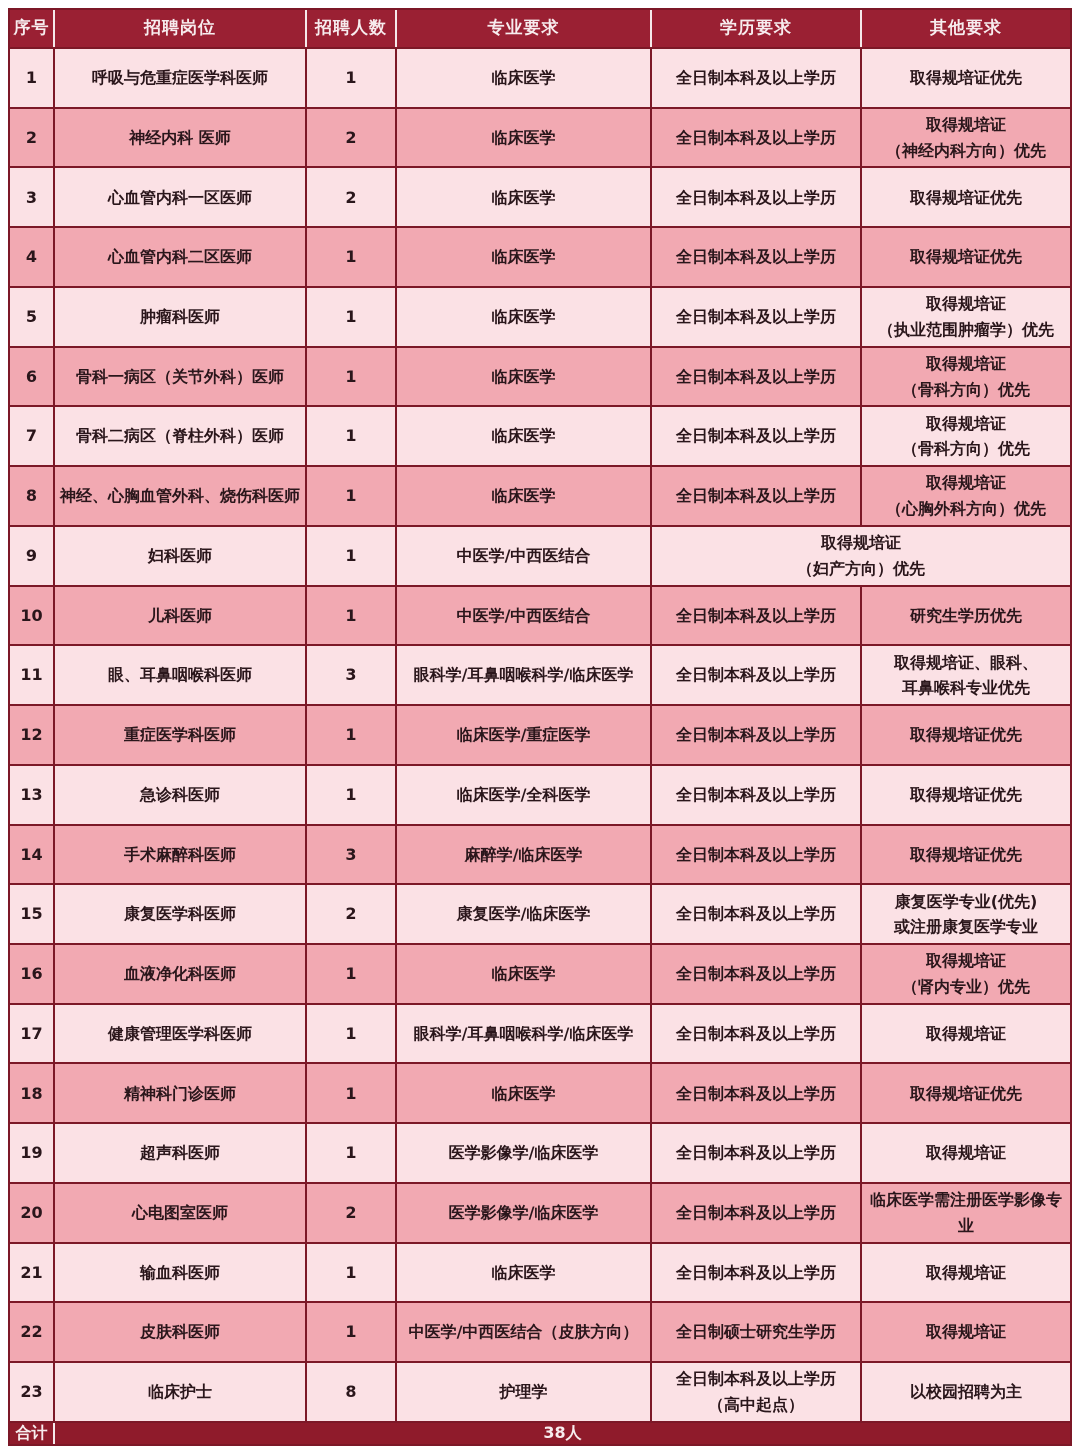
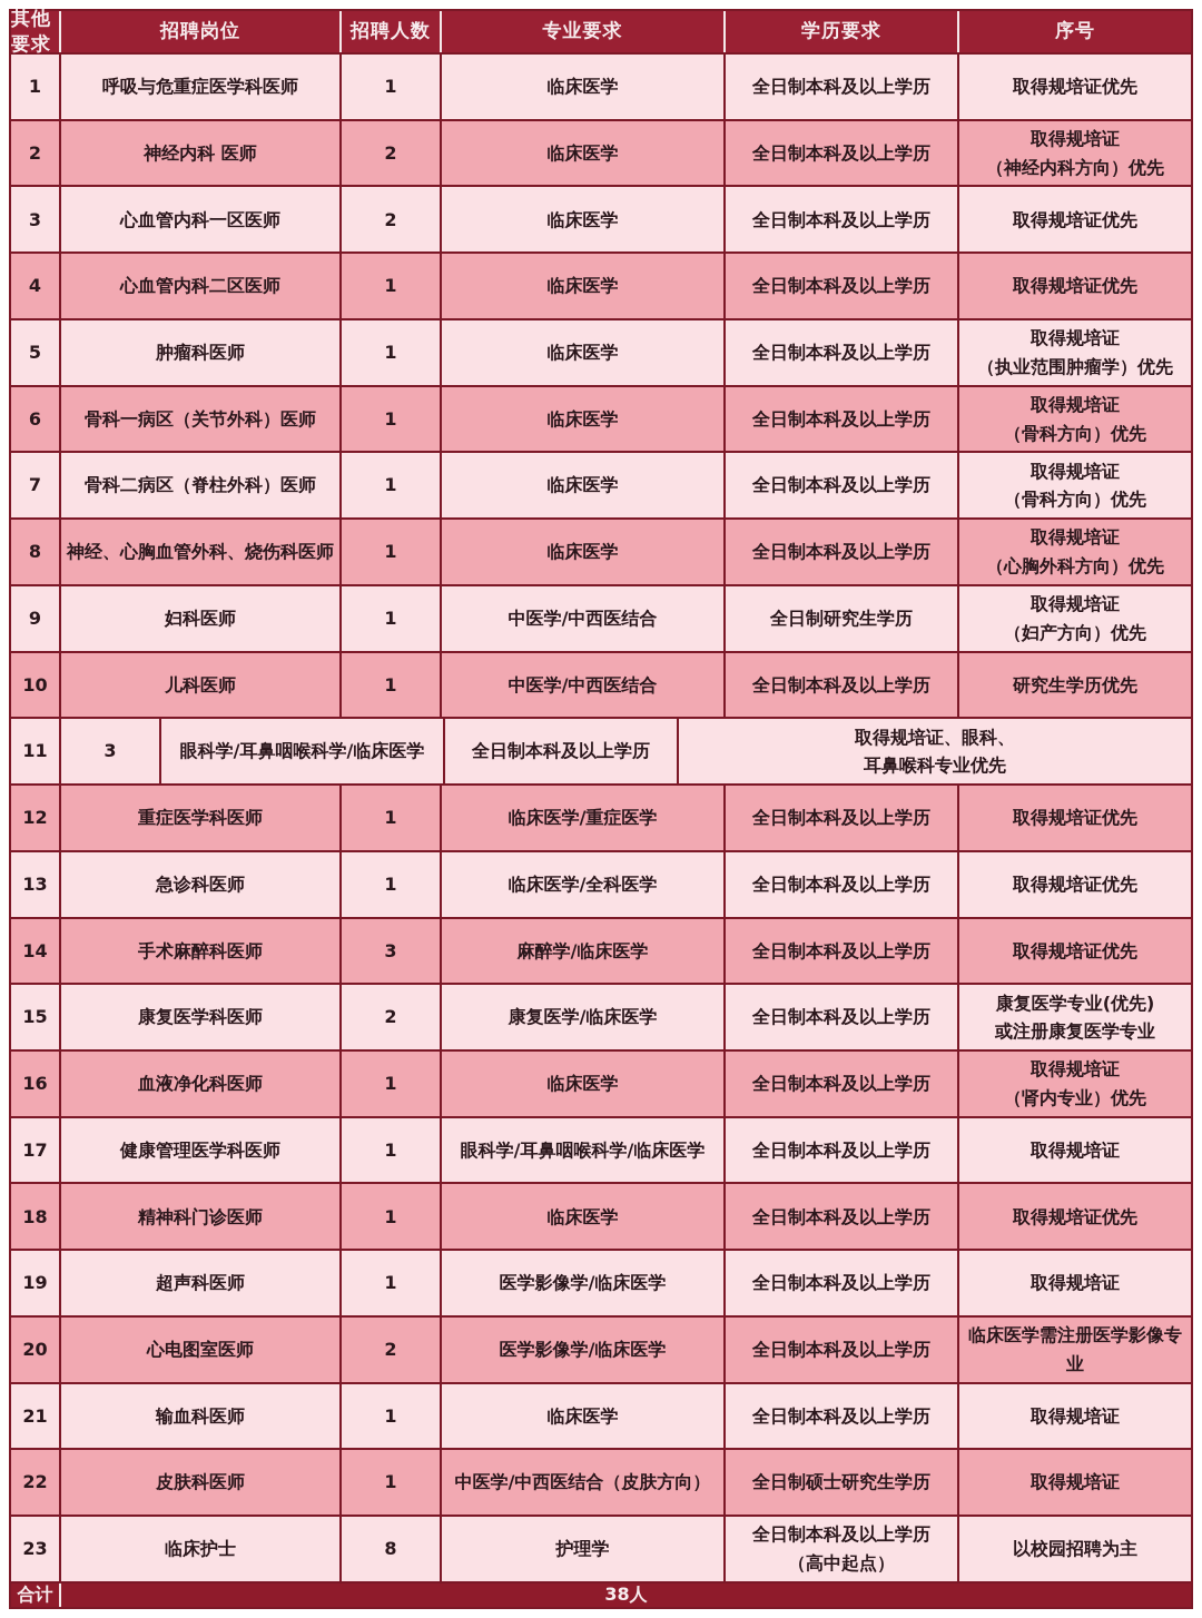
- 序号
+ 其他要求
  招聘岗位
  招聘人数
  专业要求
  学历要求
- 其他要求
+ 序号
  1
  呼吸与危重症医学科医师
  1
  临床医学
  全日制本科及以上学历
  取得规培证优先
  2
  神经内科 医师
  2
  临床医学
  全日制本科及以上学历
  取得规培证
  （神经内科方向）优先
  3
  心血管内科一区医师
  2
  临床医学
  全日制本科及以上学历
  取得规培证优先
  4
  心血管内科二区医师
  1
  临床医学
  全日制本科及以上学历
  取得规培证优先
  5
  肿瘤科医师
  1
  临床医学
  全日制本科及以上学历
  取得规培证
  （执业范围肿瘤学）优先
  6
  骨科一病区（关节外科）医师
  1
  临床医学
  全日制本科及以上学历
  取得规培证
  （骨科方向）优先
  7
  骨科二病区（脊柱外科）医师
  1
  临床医学
  全日制本科及以上学历
  取得规培证
  （骨科方向）优先
  8
  神经、心胸血管外科、烧伤科医师
  1
  临床医学
  全日制本科及以上学历
  取得规培证
  （心胸外科方向）优先
  9
  妇科医师
  1
  中医学/中西医结合
+ 全日制研究生学历
  取得规培证
  （妇产方向）优先
  10
  儿科医师
  1
  中医学/中西医结合
  全日制本科及以上学历
  研究生学历优先
  11
- 眼、耳鼻咽喉科医师
  3
  眼科学/耳鼻咽喉科学/临床医学
  全日制本科及以上学历
  取得规培证、眼科、
  耳鼻喉科专业优先
  12
  重症医学科医师
  1
  临床医学/重症医学
  全日制本科及以上学历
  取得规培证优先
  13
  急诊科医师
  1
  临床医学/全科医学
  全日制本科及以上学历
  取得规培证优先
  14
  手术麻醉科医师
  3
  麻醉学/临床医学
  全日制本科及以上学历
  取得规培证优先
  15
  康复医学科医师
  2
  康复医学/临床医学
  全日制本科及以上学历
  康复医学专业(优先)
  或注册康复医学专业
  16
  血液净化科医师
  1
  临床医学
  全日制本科及以上学历
  取得规培证
  （肾内专业）优先
  17
  健康管理医学科医师
  1
  眼科学/耳鼻咽喉科学/临床医学
  全日制本科及以上学历
  取得规培证
  18
  精神科门诊医师
  1
  临床医学
  全日制本科及以上学历
  取得规培证优先
  19
  超声科医师
  1
  医学影像学/临床医学
  全日制本科及以上学历
  取得规培证
  20
  心电图室医师
  2
  医学影像学/临床医学
  全日制本科及以上学历
  临床医学需注册医学影像专业
  21
  输血科医师
  1
  临床医学
  全日制本科及以上学历
  取得规培证
  22
  皮肤科医师
  1
  中医学/中西医结合（皮肤方向）
  全日制硕士研究生学历
  取得规培证
  23
  临床护士
  8
  护理学
  全日制本科及以上学历
  （高中起点）
  以校园招聘为主
  合计
  38人
